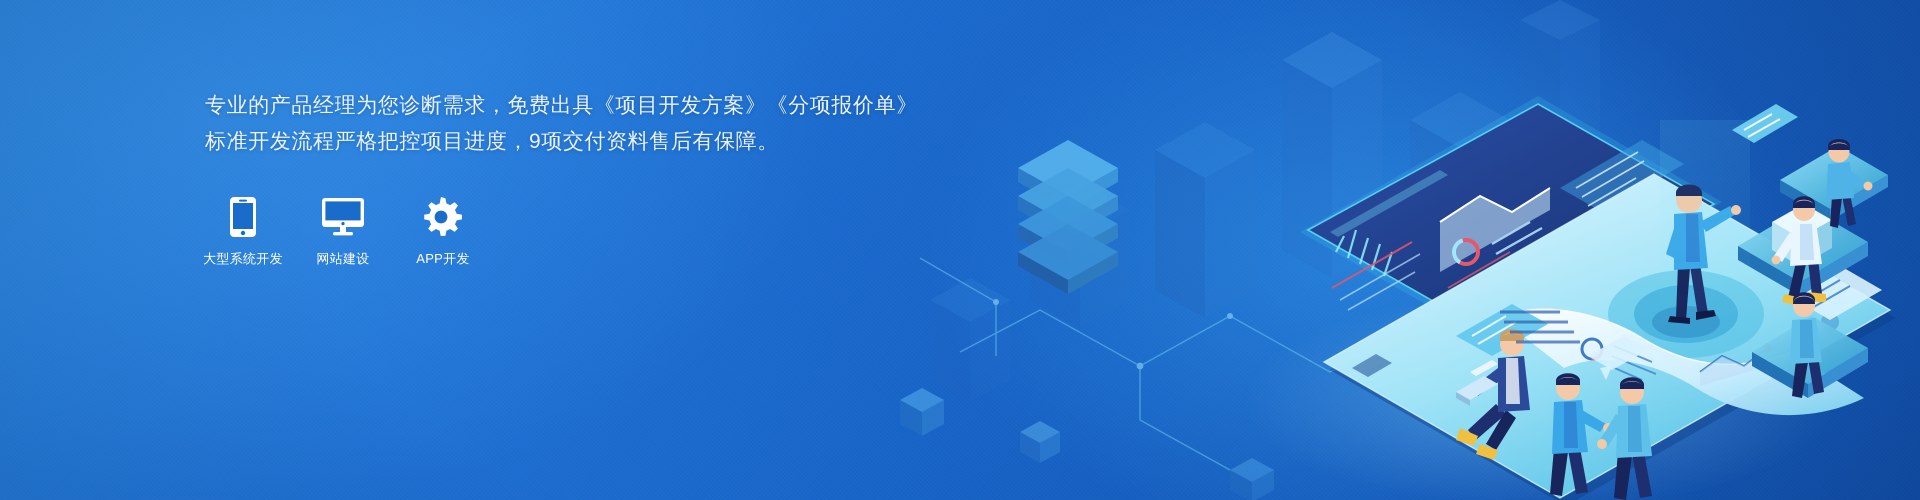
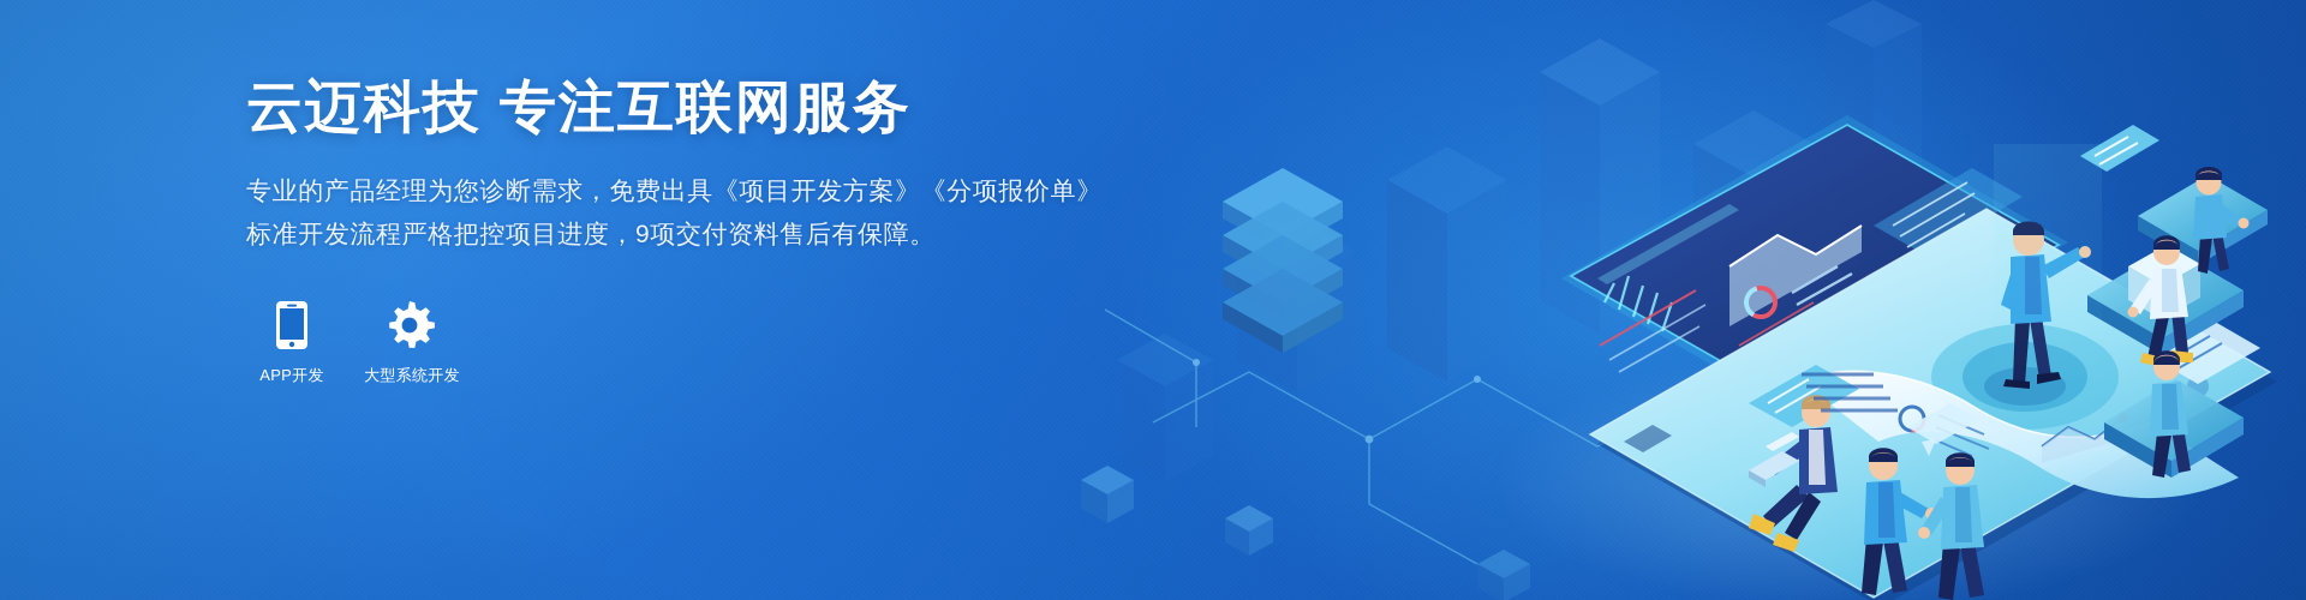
+ 云迈科技 专注互联网服务
  专业的产品经理为您诊断需求，免费出具《项目开发方案》《分项报价单》
  标准开发流程严格把控项目进度，9项交付资料售后有保障。
- 大型系统开发
+ APP开发
- 网站建设
- APP开发
+ 大型系统开发
